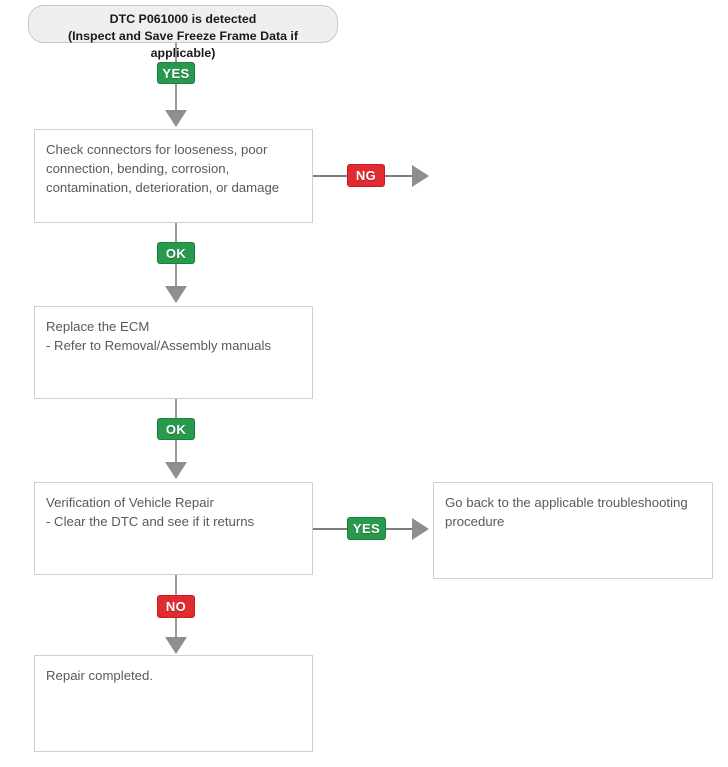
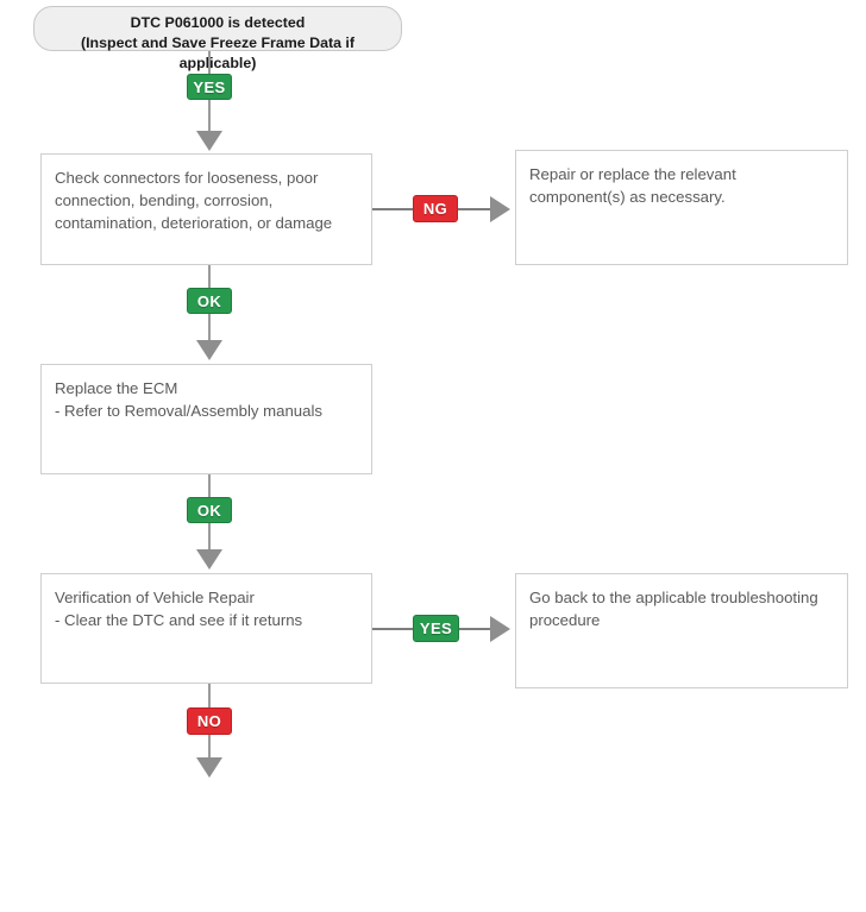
  DTC P061000 is detected
  (Inspect and Save Freeze Frame Data if appicable)
  YES
  Check connectors for looseness, poor connection, bending, corrosion, contamination, deterioration, or damage
  NG
+ Repair or replace the relevant component(s) as necessary.
  OK
  Replace the ECM
  - Refer to Removal/Assembly manuals
  OK
  Verification of Vehicle Repair
  - Clear the DTC and see if it returns
  YES
  Go back to the applicable troubleshooting procedure
  NO
- Repair completed.
